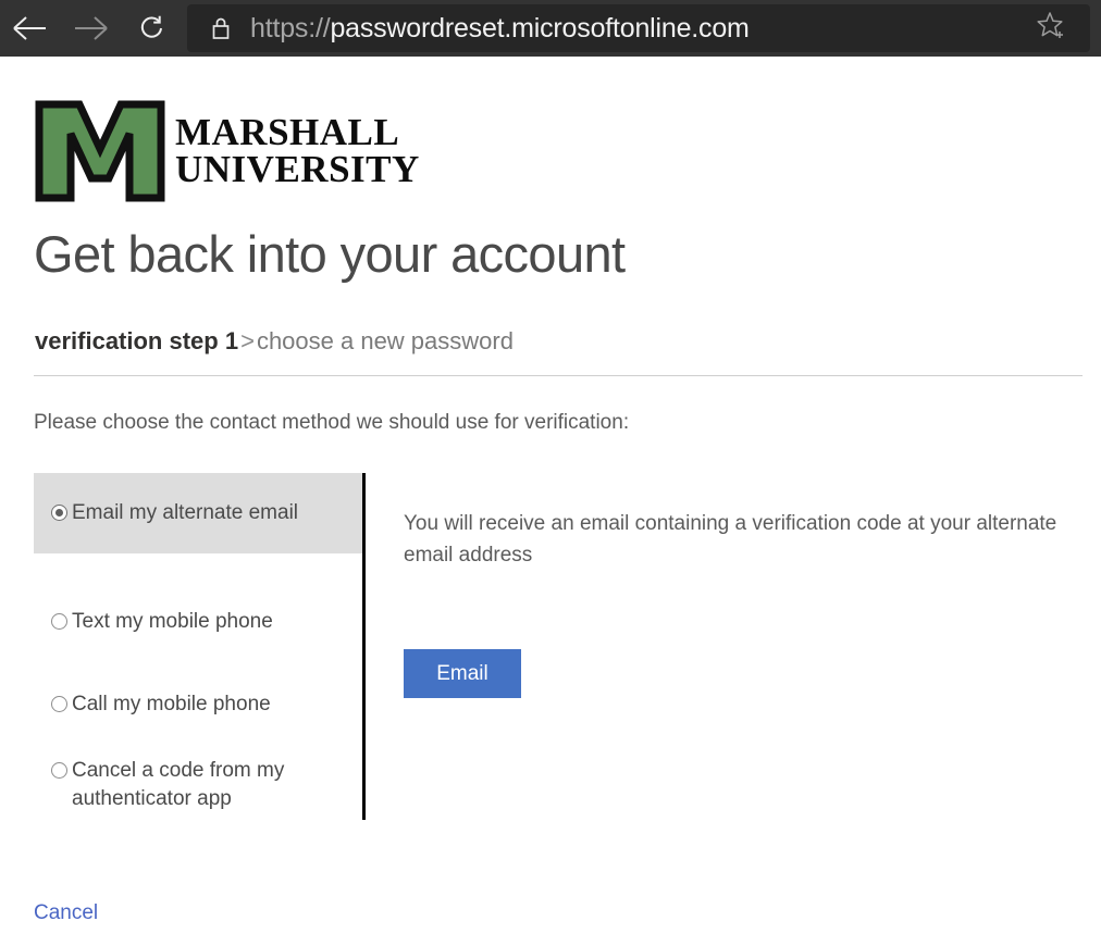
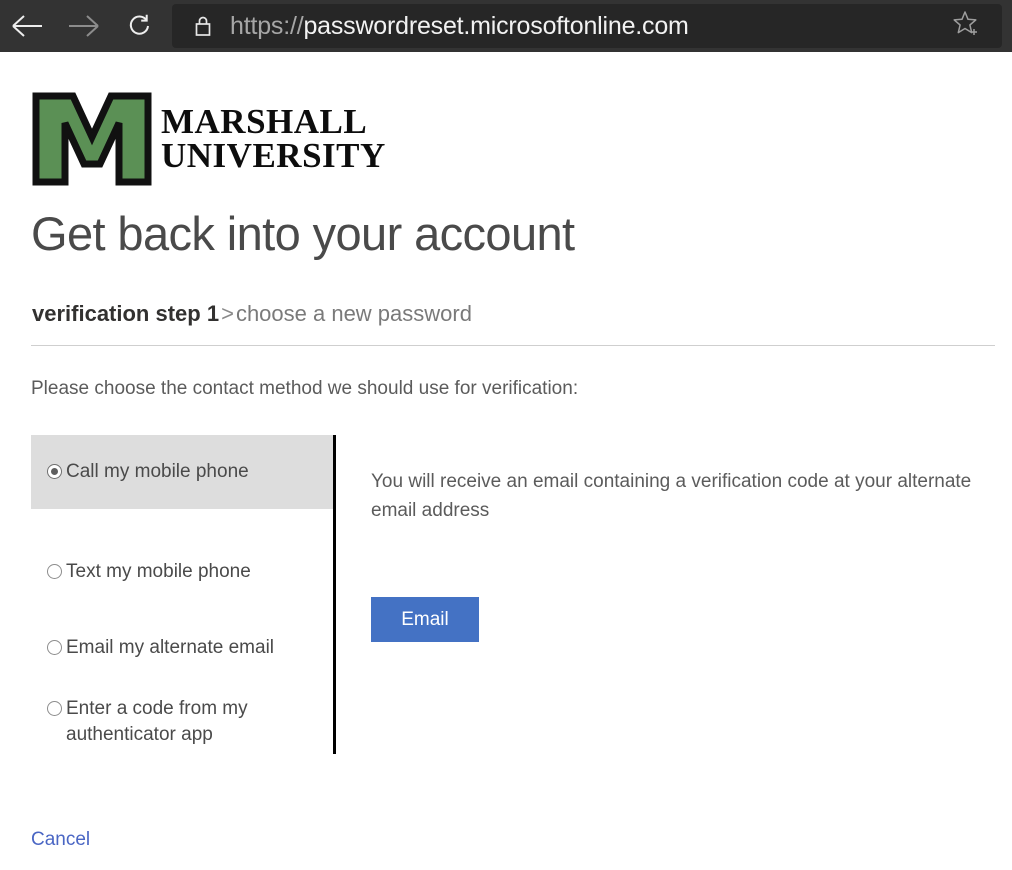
  https://passwordreset.microsoftonline.com
  MARSHALL
  UNIVERSITY
  Get back into your account
  verification step 1>choose a new password
  Please choose the contact method we should use for verification:
- Email my alternate email
+ Call my mobile phone
  Text my mobile phone
- Call my mobile phone
+ Email my alternate email
- Cancel a code from my authenticator app
+ Enter a code from my authenticator app
  You will receive an email containing a verification code at your alternate email address
  Email
  Cancel
